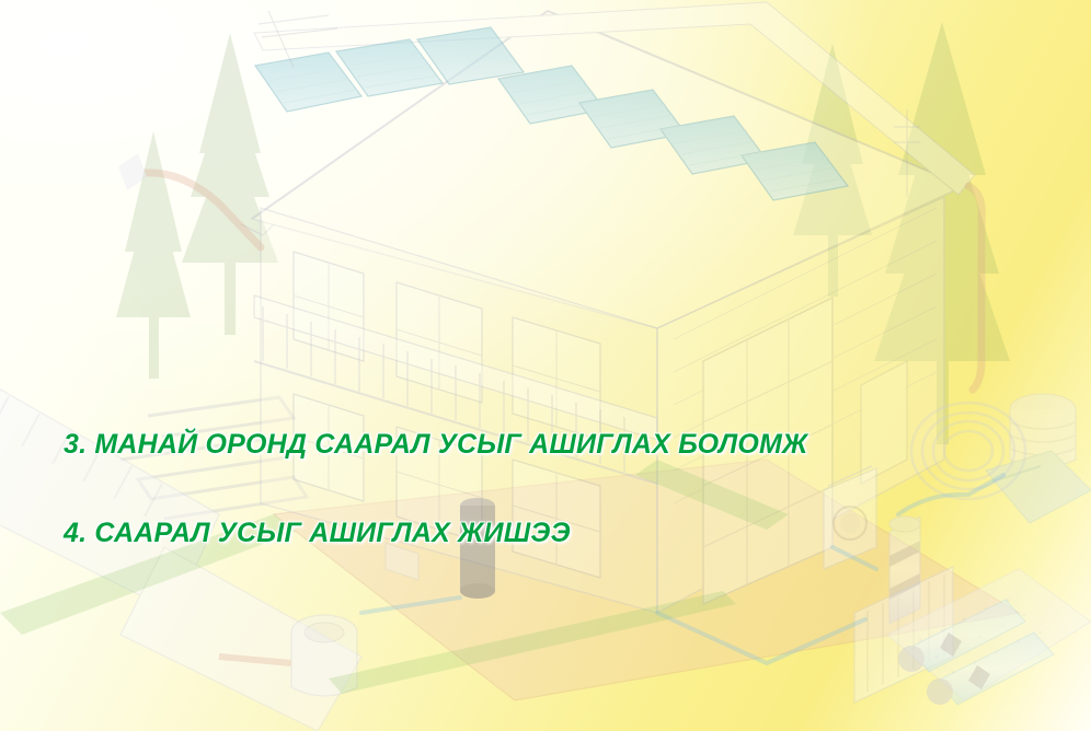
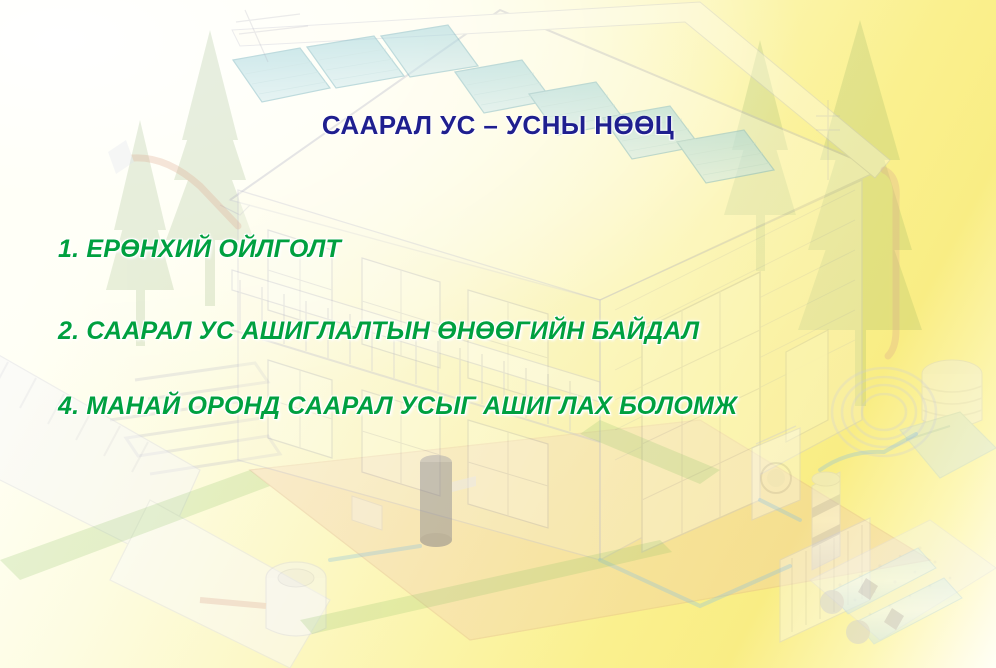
+ СААРАЛ УС – УСНЫ НӨӨЦ
+ 1. ЕРӨНХИЙ ОЙЛГОЛТ
+ 2. СААРАЛ УС АШИГЛАЛТЫН ӨНӨӨГИЙН БАЙДАЛ
- 3. МАНАЙ ОРОНД СААРАЛ УСЫГ АШИГЛАХ БОЛОМЖ
+ 4. МАНАЙ ОРОНД СААРАЛ УСЫГ АШИГЛАХ БОЛОМЖ
- 4. СААРАЛ УСЫГ АШИГЛАХ ЖИШЭЭ
